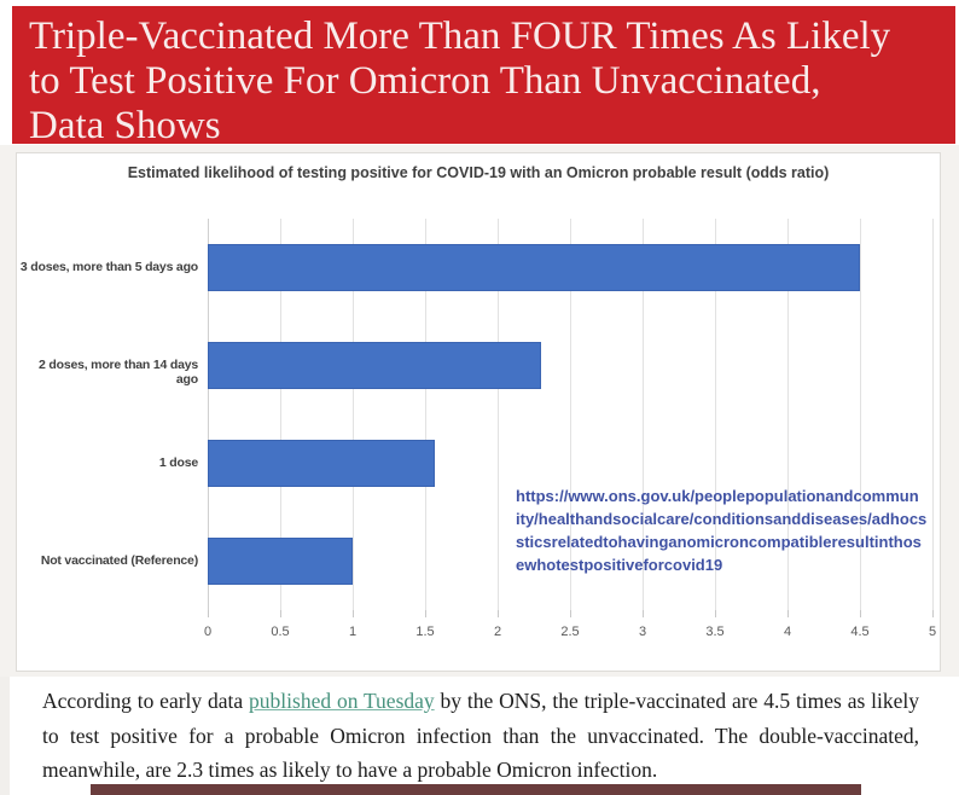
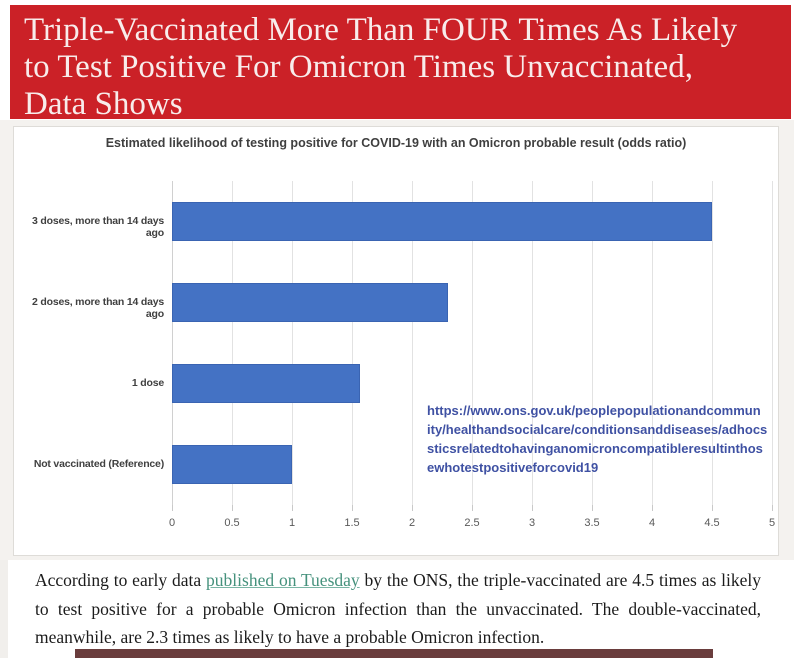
  Triple-Vaccinated More Than FOUR Times As Likely
- to Test Positive For Omicron Than Unvaccinated,
+ to Test Positive For Omicron Times Unvaccinated,
  Data Shows
  Estimated likelihood of testing positive for COVID-19 with an Omicron probable result (odds ratio)
  0
  0.5
  1
  1.5
  2
  2.5
  3
  3.5
  4
  4.5
  5
- 3 doses, more than 5 days ago
+ 3 doses, more than 14 days ago
  2 doses, more than 14 days ago
  1 dose
  Not vaccinated (Reference)
  https://www.ons.gov.uk/peoplepopulationandcommun
  ity/healthandsocialcare/conditionsanddiseases/adhocs
  sticsrelatedtohavinganomicroncompatibleresultinthos
  ewhotestpositiveforcovid19
  According to early data published on Tuesday by the ONS, the triple-vaccinated are 4.5 times as likely to test positive for a probable Omicron infection than the unvaccinated. The double-vaccinated, meanwhile, are 2.3 times as likely to have a probable Omicron infection.
